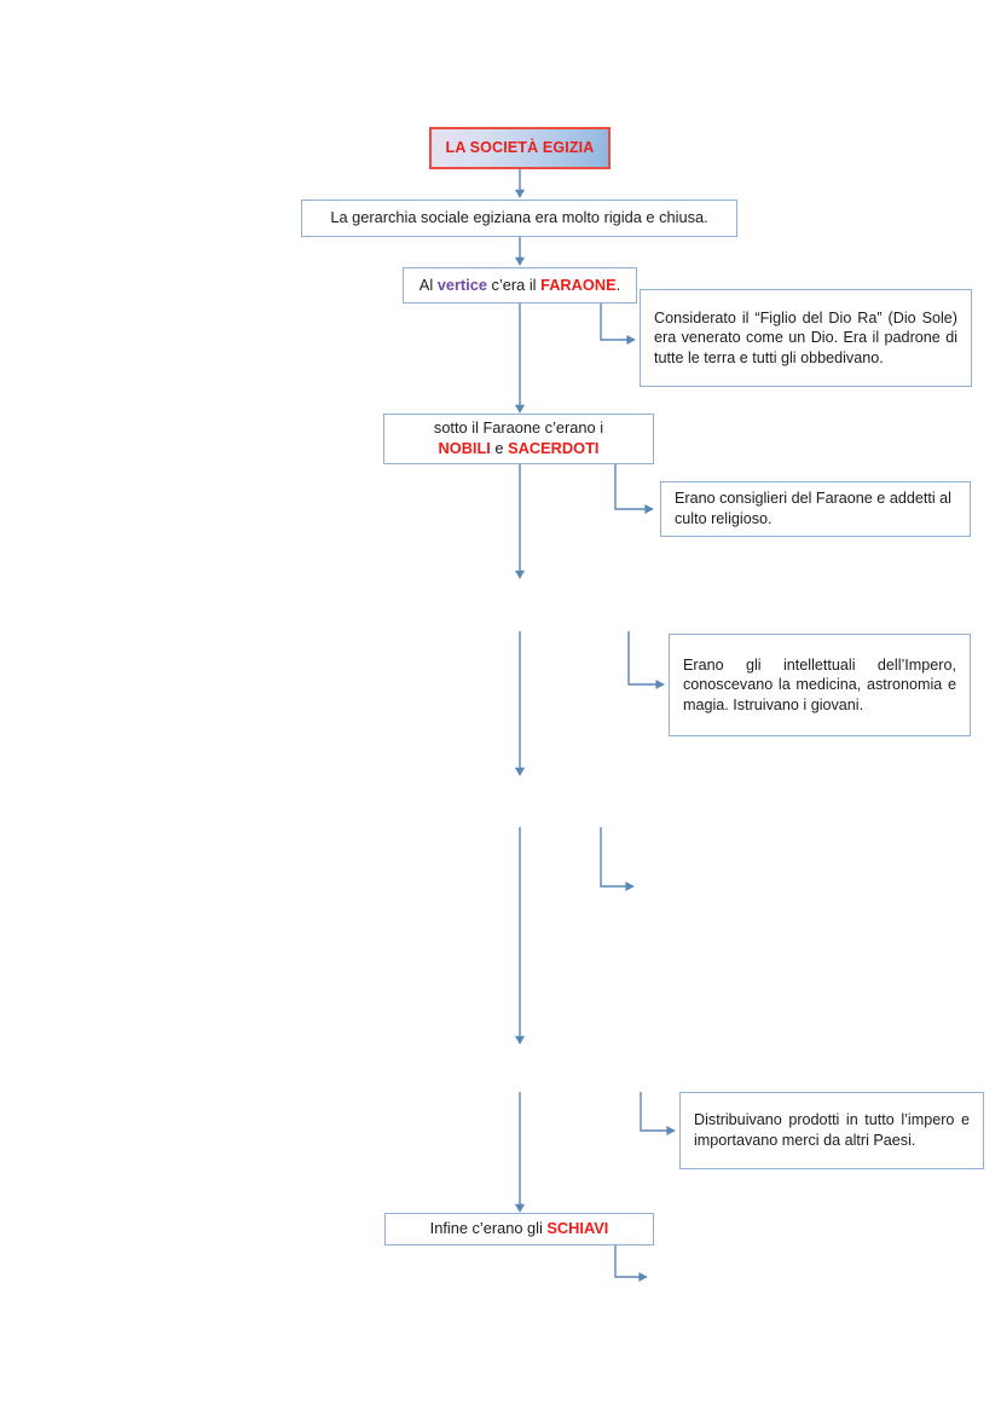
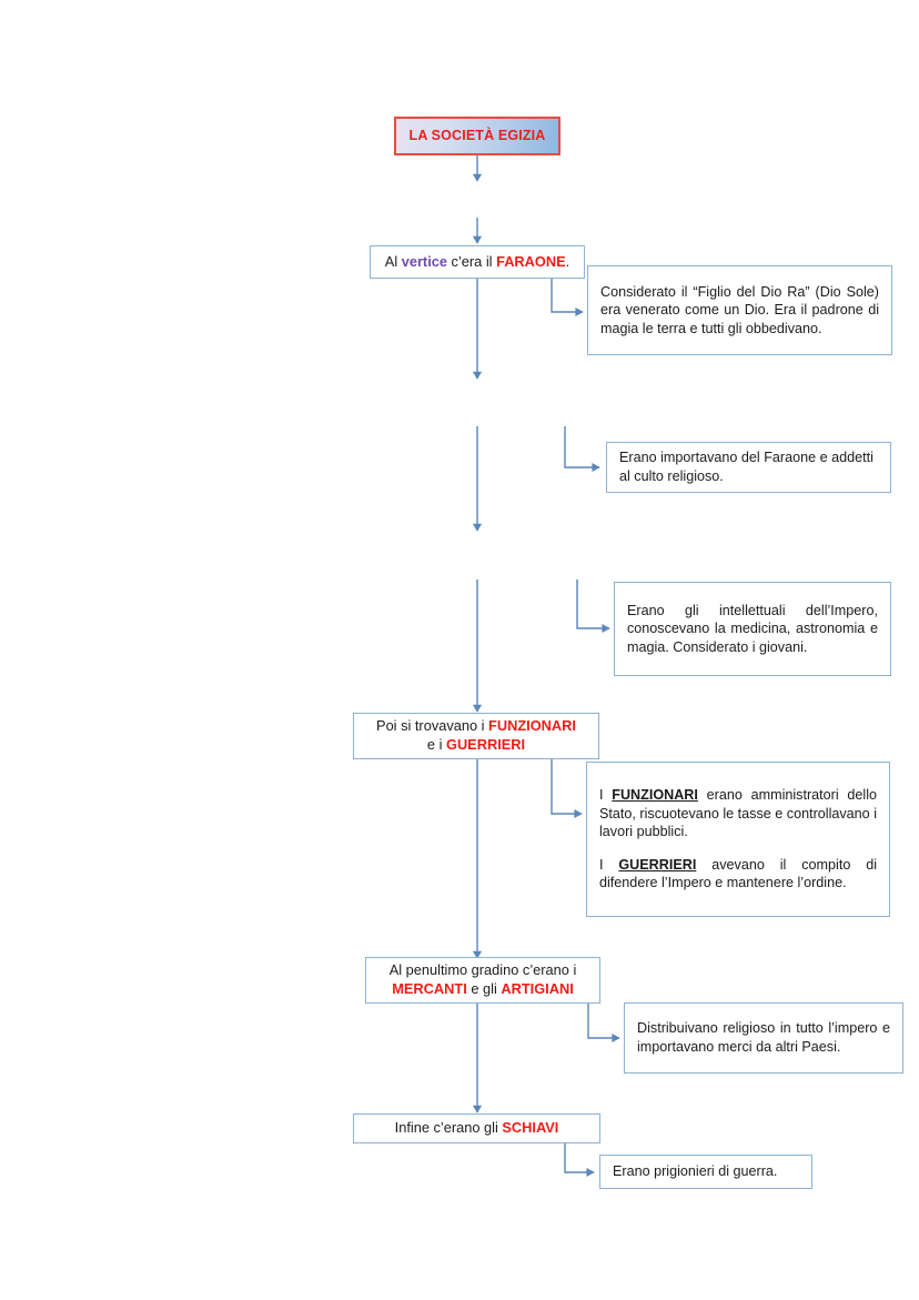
  LA SOCIETÀ EGIZIA
- La gerarchia sociale egiziana era molto rigida e chiusa.
  Al vertice c’era il FARAONE.
- Considerato il “Figlio del Dio Ra” (Dio Sole) era venerato come un Dio. Era il padrone di tutte le terra e tutti gli obbedivano.
+ Considerato il “Figlio del Dio Ra” (Dio Sole) era venerato come un Dio. Era il padrone di magia le terra e tutti gli obbedivano.
- sotto il Faraone c’erano i
- NOBILI e SACERDOTI
- Erano consiglieri del Faraone e addetti al culto religioso.
+ Erano importavano del Faraone e addetti al culto religioso.
- Erano gli intellettuali dell’Impero, conoscevano la medicina, astronomia e magia. Istruivano i giovani.
+ Erano gli intellettuali dell’Impero, conoscevano la medicina, astronomia e magia. Considerato i giovani.
+ Poi si trovavano i FUNZIONARI
+ e i GUERRIERI
+ I FUNZIONARI erano amministratori dello Stato, riscuotevano le tasse e controllavano i lavori pubblici.
+ I GUERRIERI avevano il compito di difendere l’Impero e mantenere l’ordine.
+ Al penultimo gradino c’erano i
+ MERCANTI e gli ARTIGIANI
- Distribuivano prodotti in tutto l’impero e importavano merci da altri Paesi.
+ Distribuivano religioso in tutto l’impero e importavano merci da altri Paesi.
  Infine c’erano gli SCHIAVI
+ Erano prigionieri di guerra.
